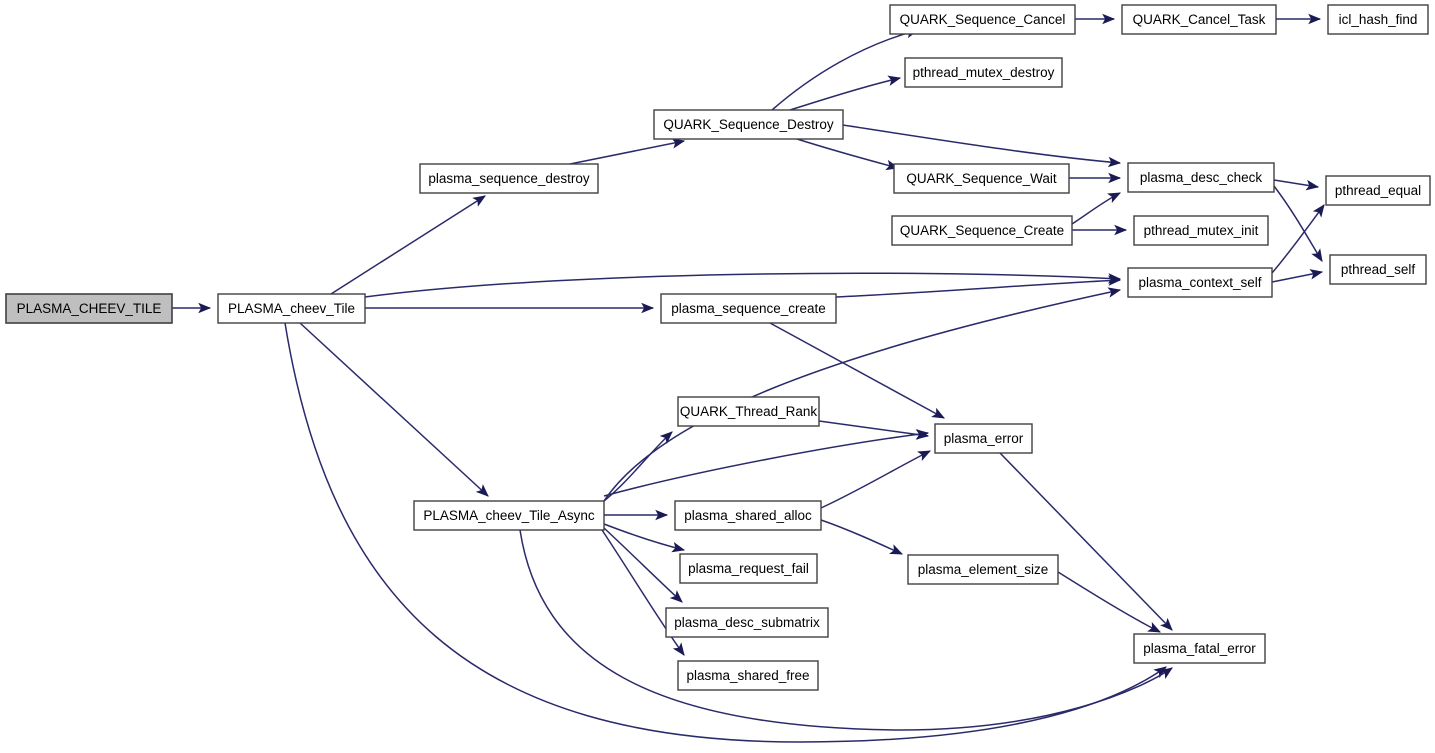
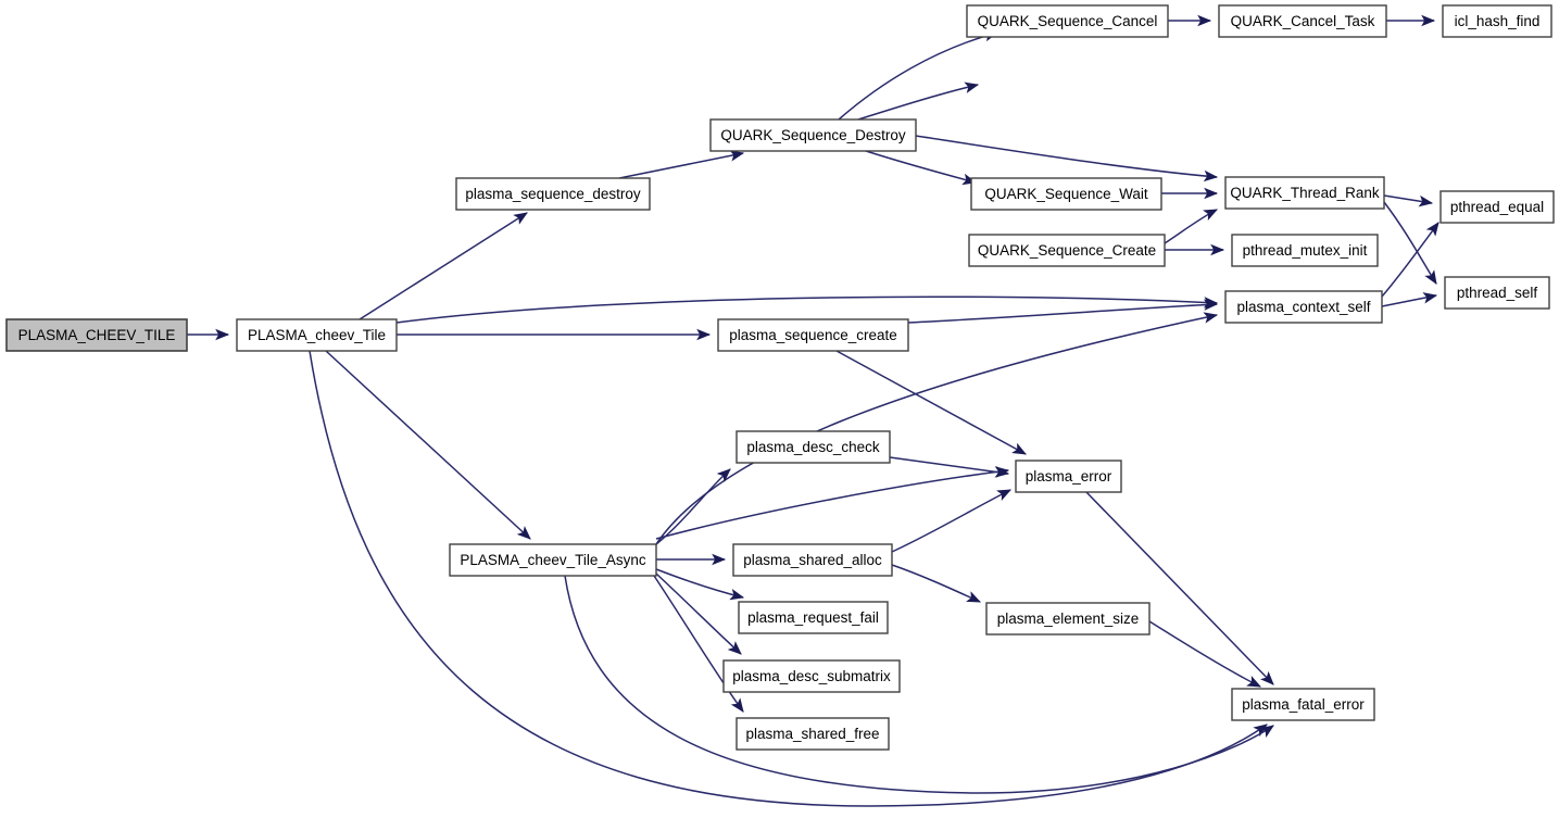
  PLASMA_CHEEV_TILE
  PLASMA_cheev_Tile
  plasma_sequence_destroy
  QUARK_Sequence_Destroy
  QUARK_Sequence_Cancel
- pthread_mutex_destroy
  QUARK_Sequence_Wait
  QUARK_Sequence_Create
  QUARK_Cancel_Task
  icl_hash_find
- plasma_desc_check
+ QUARK_Thread_Rank
  pthread_mutex_init
  plasma_context_self
  pthread_equal
  pthread_self
  plasma_sequence_create
  PLASMA_cheev_Tile_Async
- QUARK_Thread_Rank
+ plasma_desc_check
  plasma_error
  plasma_shared_alloc
  plasma_request_fail
  plasma_element_size
  plasma_desc_submatrix
  plasma_shared_free
  plasma_fatal_error
